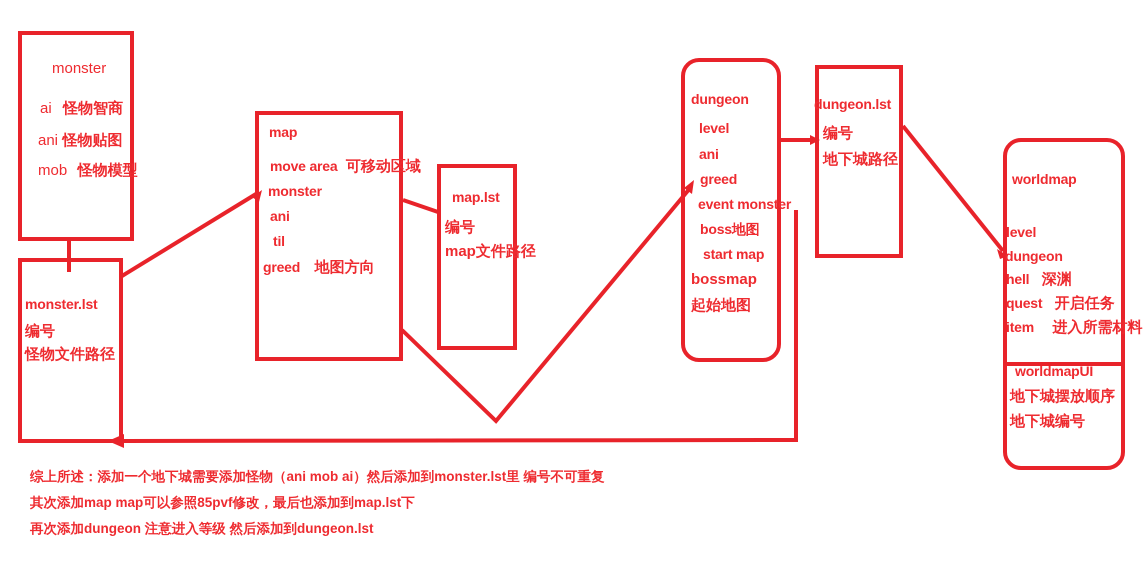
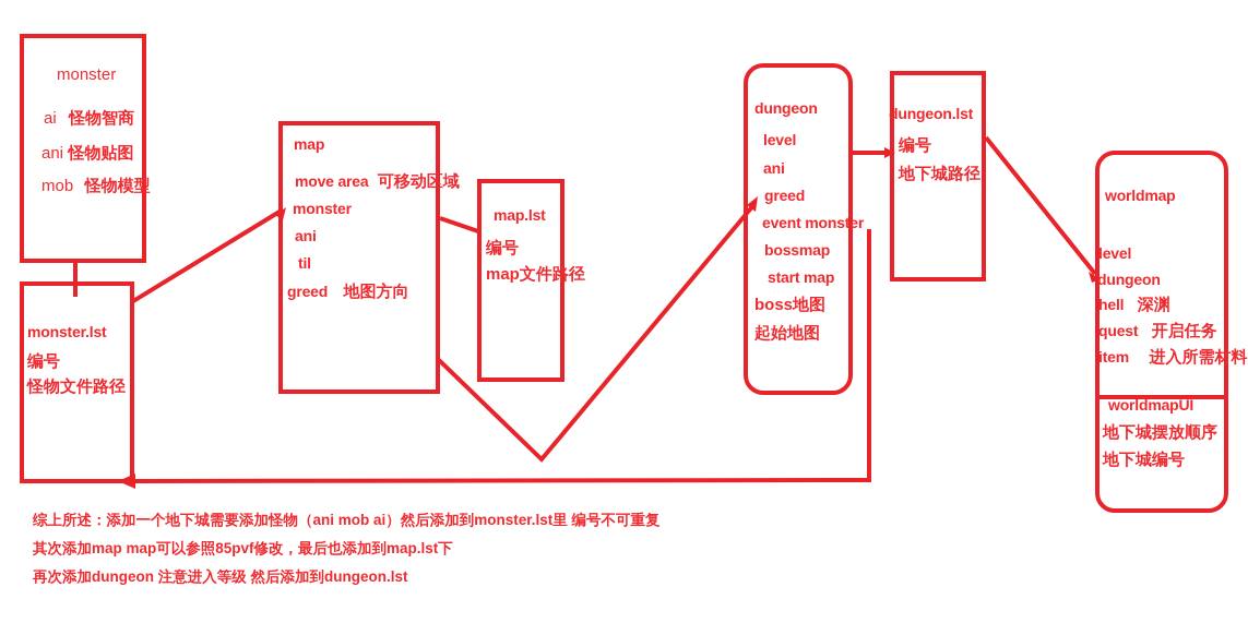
  monster
  ai 怪物智商
  ani 怪物贴图
  mob 怪物模型
  monster.lst
  编号
  怪物文件路径
  map
  move area 可移动区域
  monster
  ani
  til
  greed 地图方向
  map.lst
  编号
  map文件路径
  dungeon
  level
  ani
  greed
  event monster
- boss地图
+ bossmap
  start map
- bossmap
+ boss地图
  起始地图
  dungeon.lst
  编号
  地下城路径
  worldmap
  level
  dungeon
  hell 深渊
  quest 开启任务
  item 进入所需材料
  worldmapUI
  地下城摆放顺序
  地下城编号
  综上所述：添加一个地下城需要添加怪物（ani mob ai）然后添加到monster.lst里 编号不可重复
  其次添加map map可以参照85pvf修改，最后也添加到map.lst下
  再次添加dungeon 注意进入等级 然后添加到dungeon.lst
